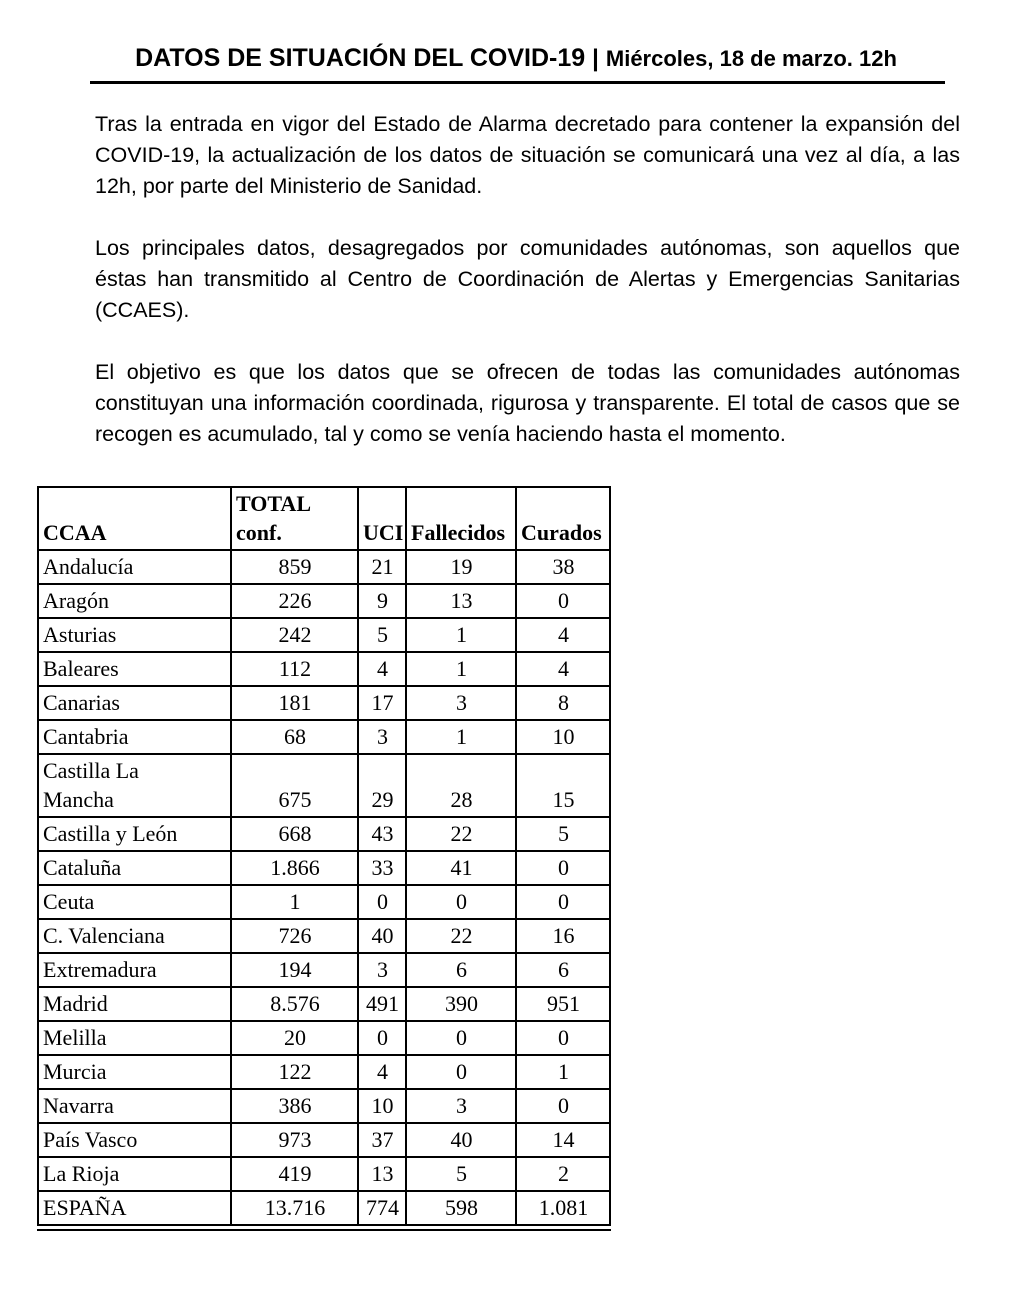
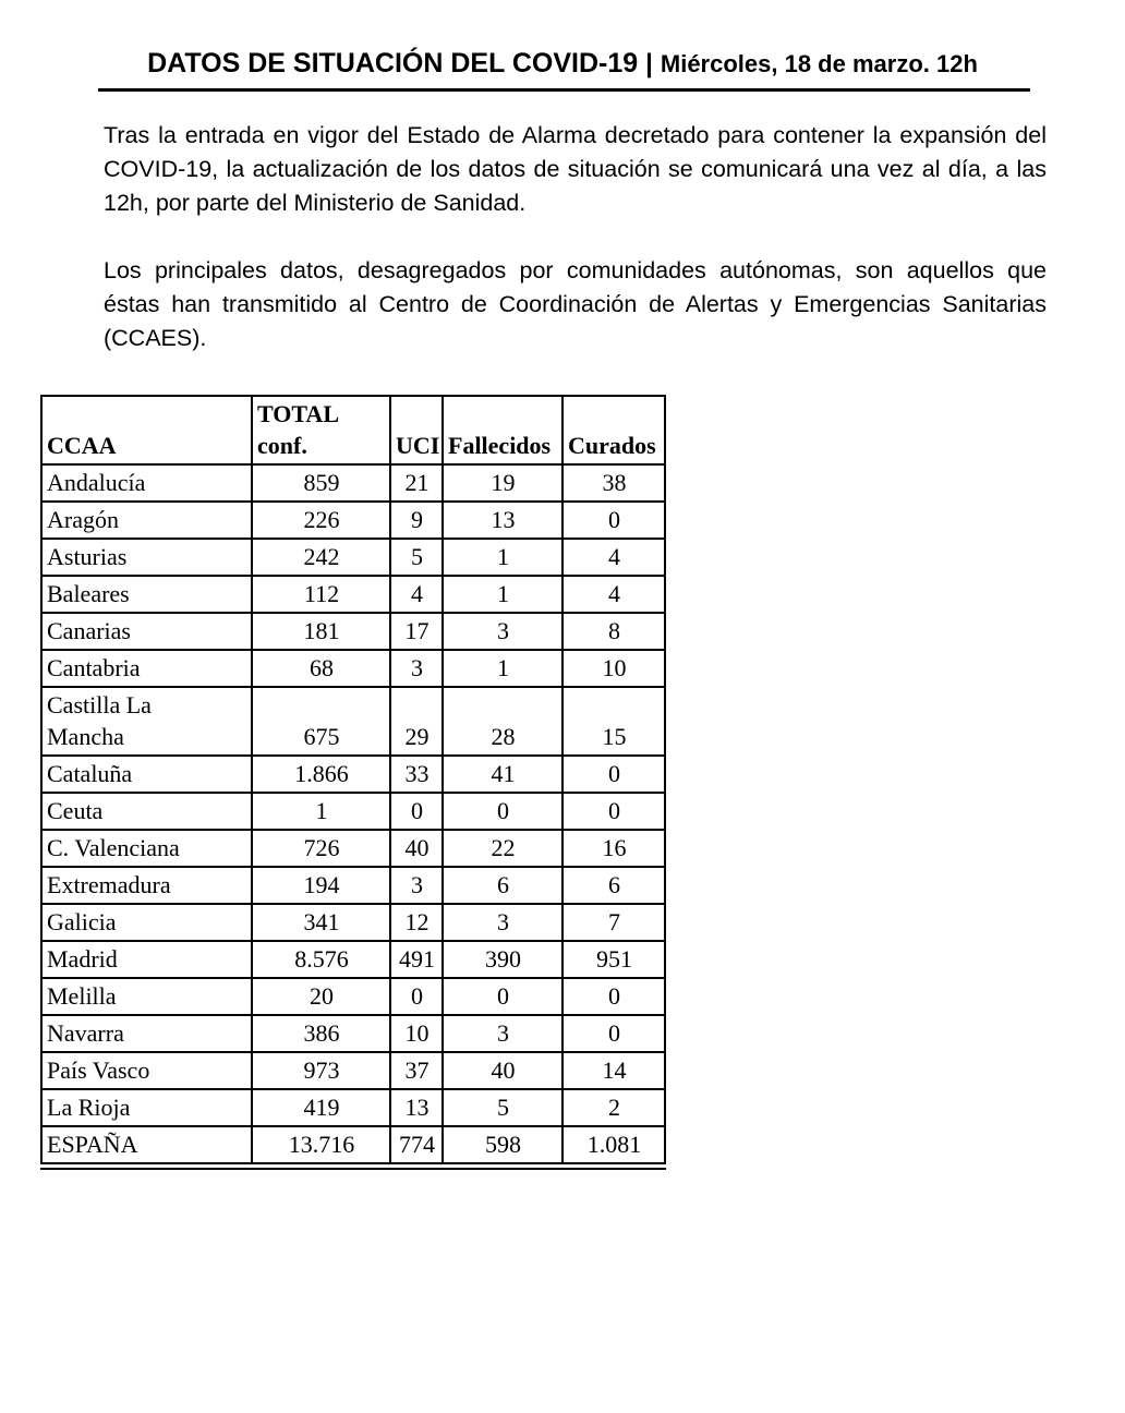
  DATOS DE SITUACIÓN DEL COVID-19 | Miércoles, 18 de marzo. 12h
  Tras la entrada en vigor del Estado de Alarma decretado para contener la expansión del COVID-19, la actualización de los datos de situación se comunicará una vez al día, a las 12h, por parte del Ministerio de Sanidad.
  Los principales datos, desagregados por comunidades autónomas, son aquellos que éstas han transmitido al Centro de Coordinación de Alertas y Emergencias Sanitarias (CCAES).
- El objetivo es que los datos que se ofrecen de todas las comunidades autónomas constituyan una información coordinada, rigurosa y transparente. El total de casos que se recogen es acumulado, tal y como se venía haciendo hasta el momento.
  CCAA	TOTAL conf.	UCI	Fallecidos	Curados
  Andalucía	859	21	19	38
  Aragón	226	9	13	0
  Asturias	242	5	1	4
  Baleares	112	4	1	4
  Canarias	181	17	3	8
  Cantabria	68	3	1	10
  Castilla La Mancha	675	29	28	15
- Castilla y León	668	43	22	5
  Cataluña	1.866	33	41	0
  Ceuta	1	0	0	0
  C. Valenciana	726	40	22	16
  Extremadura	194	3	6	6
+ Galicia	341	12	3	7
  Madrid	8.576	491	390	951
  Melilla	20	0	0	0
- Murcia	122	4	0	1
  Navarra	386	10	3	0
  País Vasco	973	37	40	14
  La Rioja	419	13	5	2
  ESPAÑA	13.716	774	598	1.081
